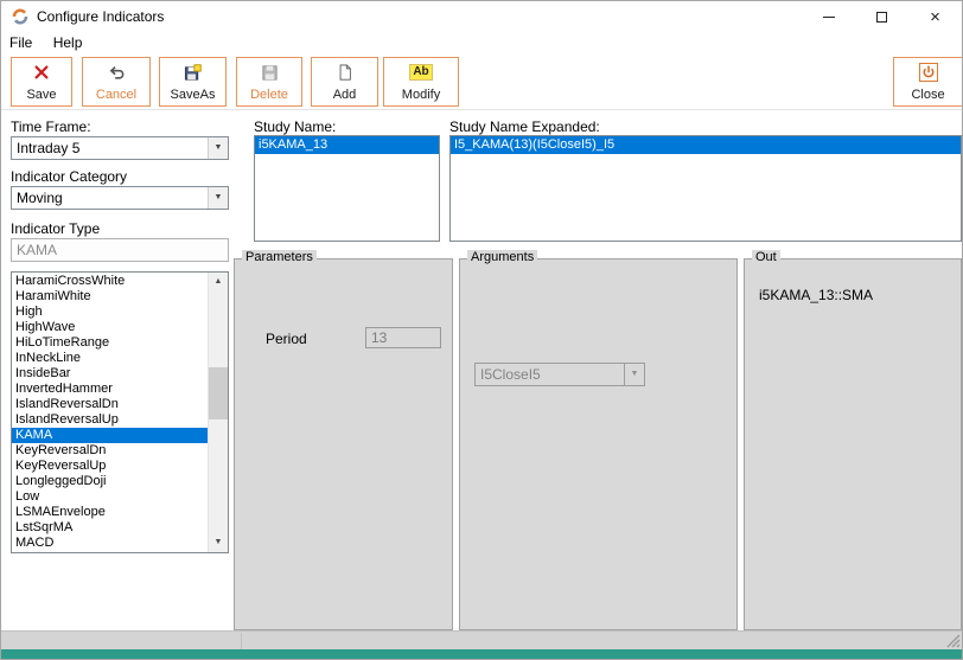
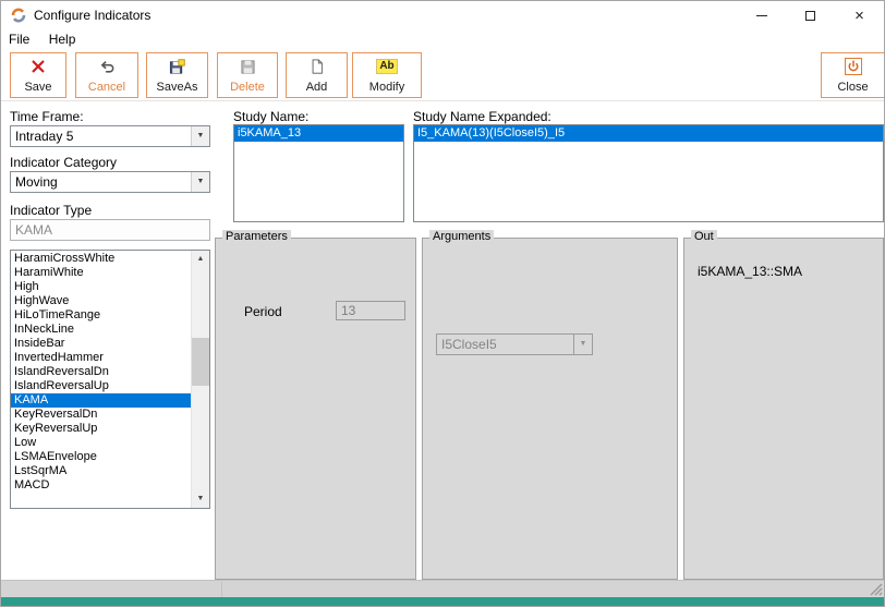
  Configure Indicators
  ×
  File Help
  Save
  Cancel
  SaveAs
  Delete
  Add
  Ab
  Modify
  Close
  Time Frame:
  Intraday 5
  Indicator Category
  Moving
  Indicator Type
  KAMA
  HaramiCrossWhite
  HaramiWhite
  High
  HighWave
  HiLoTimeRange
  InNeckLine
  InsideBar
  InvertedHammer
  IslandReversalDn
  IslandReversalUp
  KAMA
  KeyReversalDn
  KeyReversalUp
- LongleggedDoji
  Low
  LSMAEnvelope
  LstSqrMA
  MACD
  Study Name:
  i5KAMA_13
  Study Name Expanded:
  I5_KAMA(13)(I5CloseI5)_I5
  Parameters
  Period
  13
  Arguments
  I5CloseI5
  Out
  i5KAMA_13::SMA
